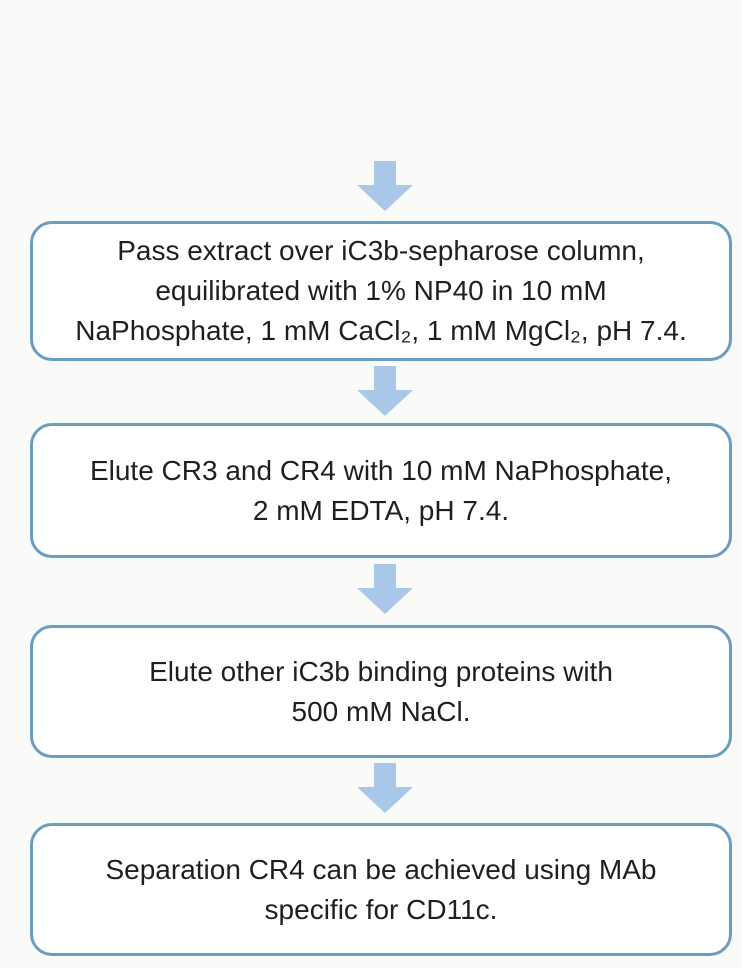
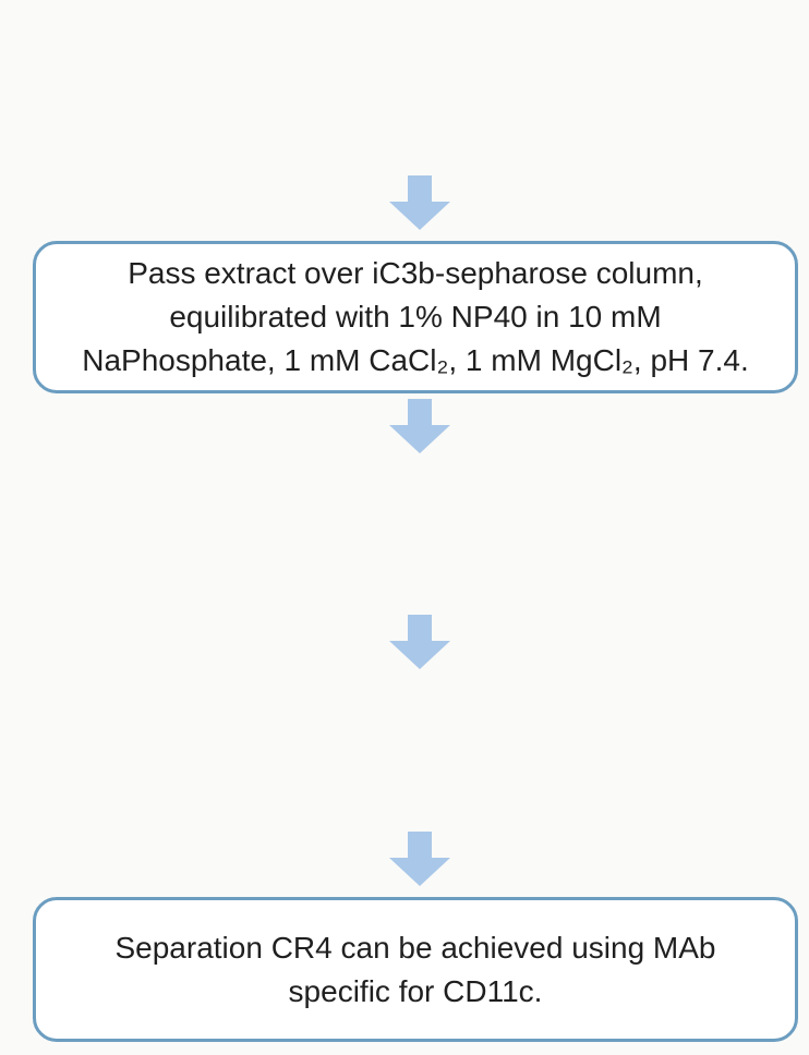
  Pass extract over iC3b-sepharose column,
  equilibrated with 1% NP40 in 10 mM
  NaPhosphate, 1 mM CaCl₂, 1 mM MgCl₂, pH 7.4.
- Elute CR3 and CR4 with 10 mM NaPhosphate,
- 2 mM EDTA, pH 7.4.
- Elute other iC3b binding proteins with
- 500 mM NaCl.
  Separation CR4 can be achieved using MAb
  specific for CD11c.
